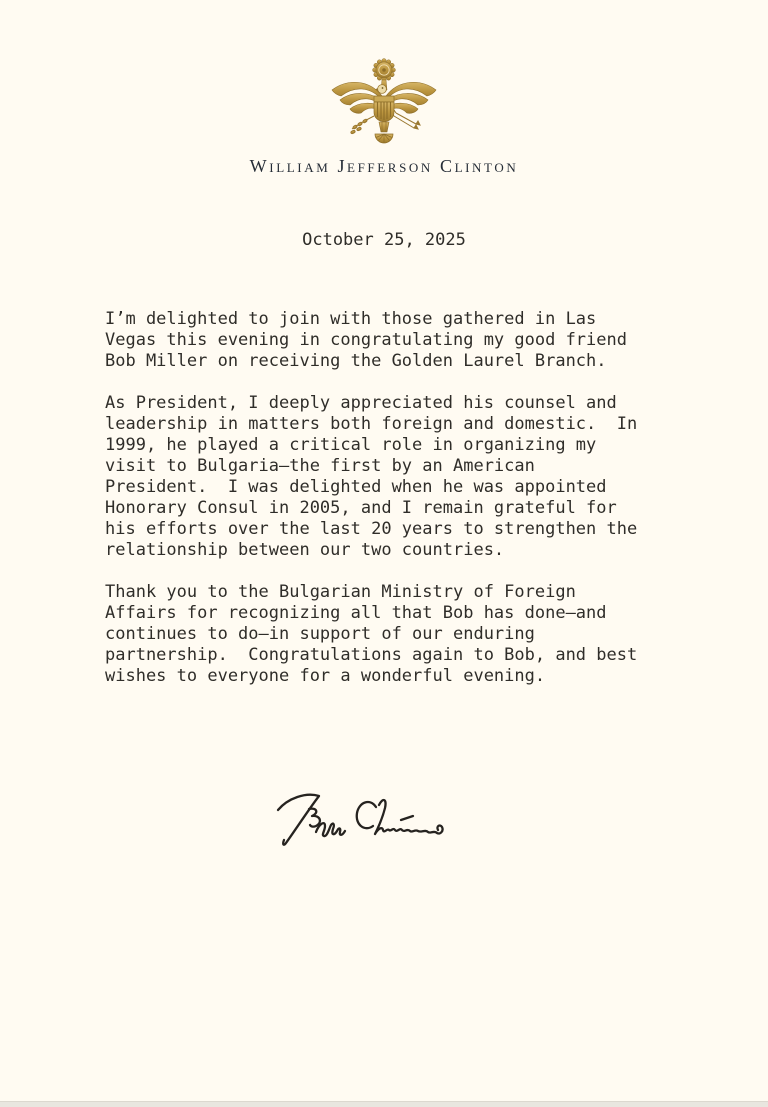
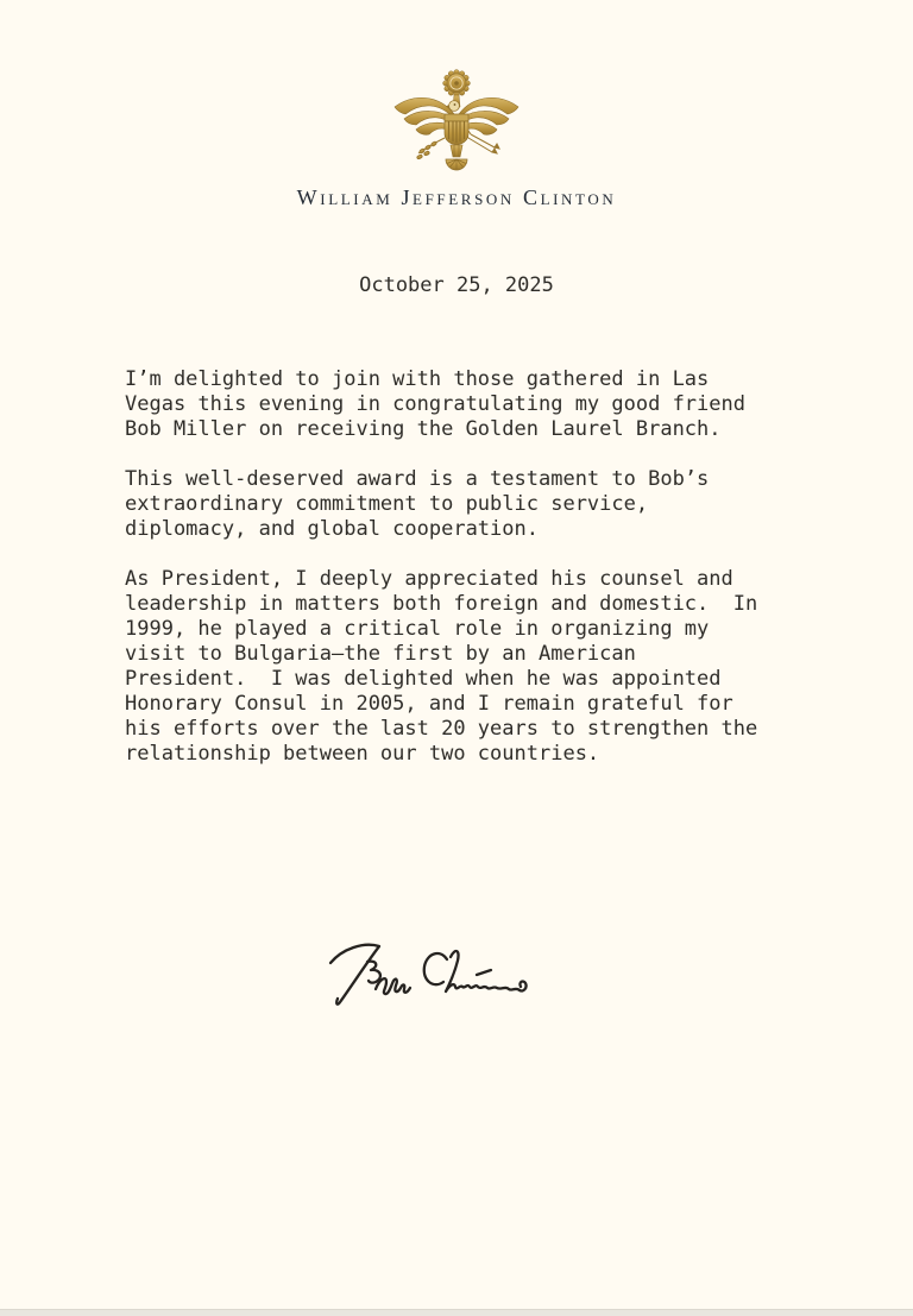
  William Jefferson Clinton
  October 25, 2025
  I’m delighted to join with those gathered in Las
  Vegas this evening in congratulating my good friend
  Bob Miller on receiving the Golden Laurel Branch.
+ This well-deserved award is a testament to Bob’s
+ extraordinary commitment to public service,
+ diplomacy, and global cooperation.
  As President, I deeply appreciated his counsel and
  leadership in matters both foreign and domestic. In
  1999, he played a critical role in organizing my
  visit to Bulgaria—the first by an American
  President. I was delighted when he was appointed
  Honorary Consul in 2005, and I remain grateful for
  his efforts over the last 20 years to strengthen the
  relationship between our two countries.
- Thank you to the Bulgarian Ministry of Foreign
- Affairs for recognizing all that Bob has done—and
- continues to do—in support of our enduring
- partnership. Congratulations again to Bob, and best
- wishes to everyone for a wonderful evening.
